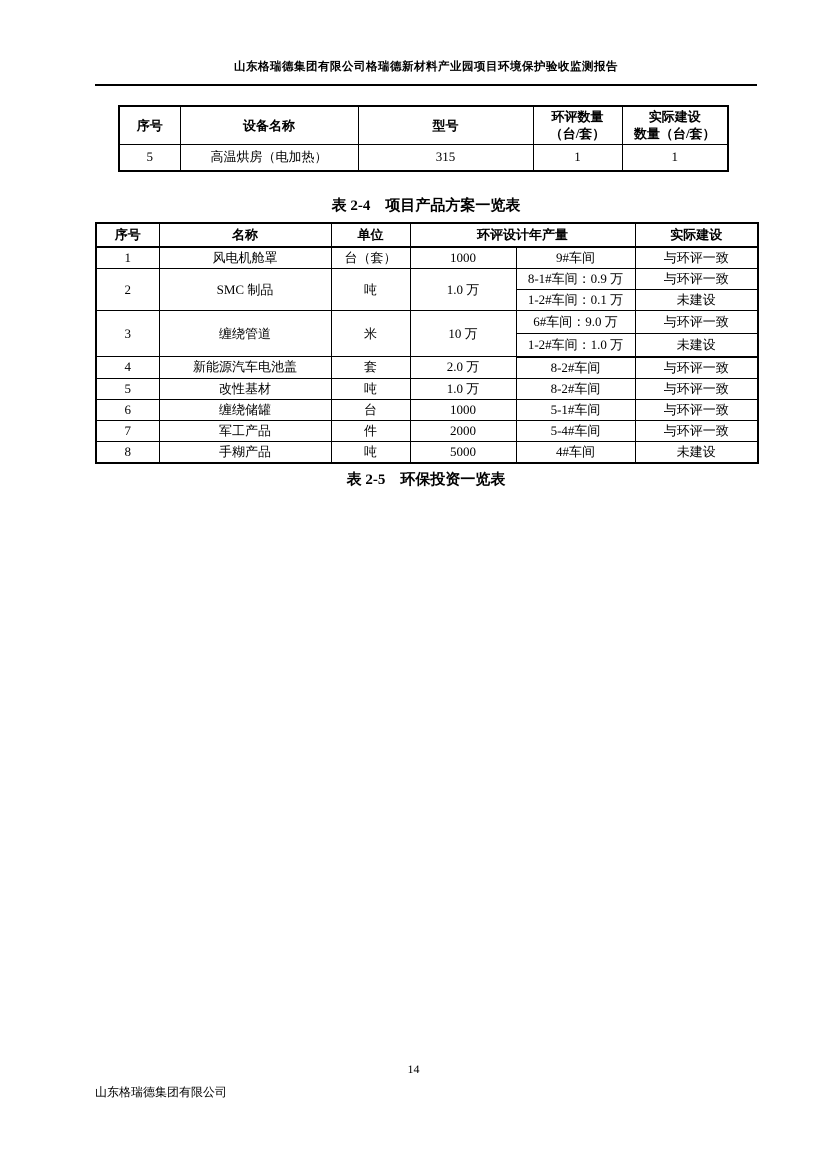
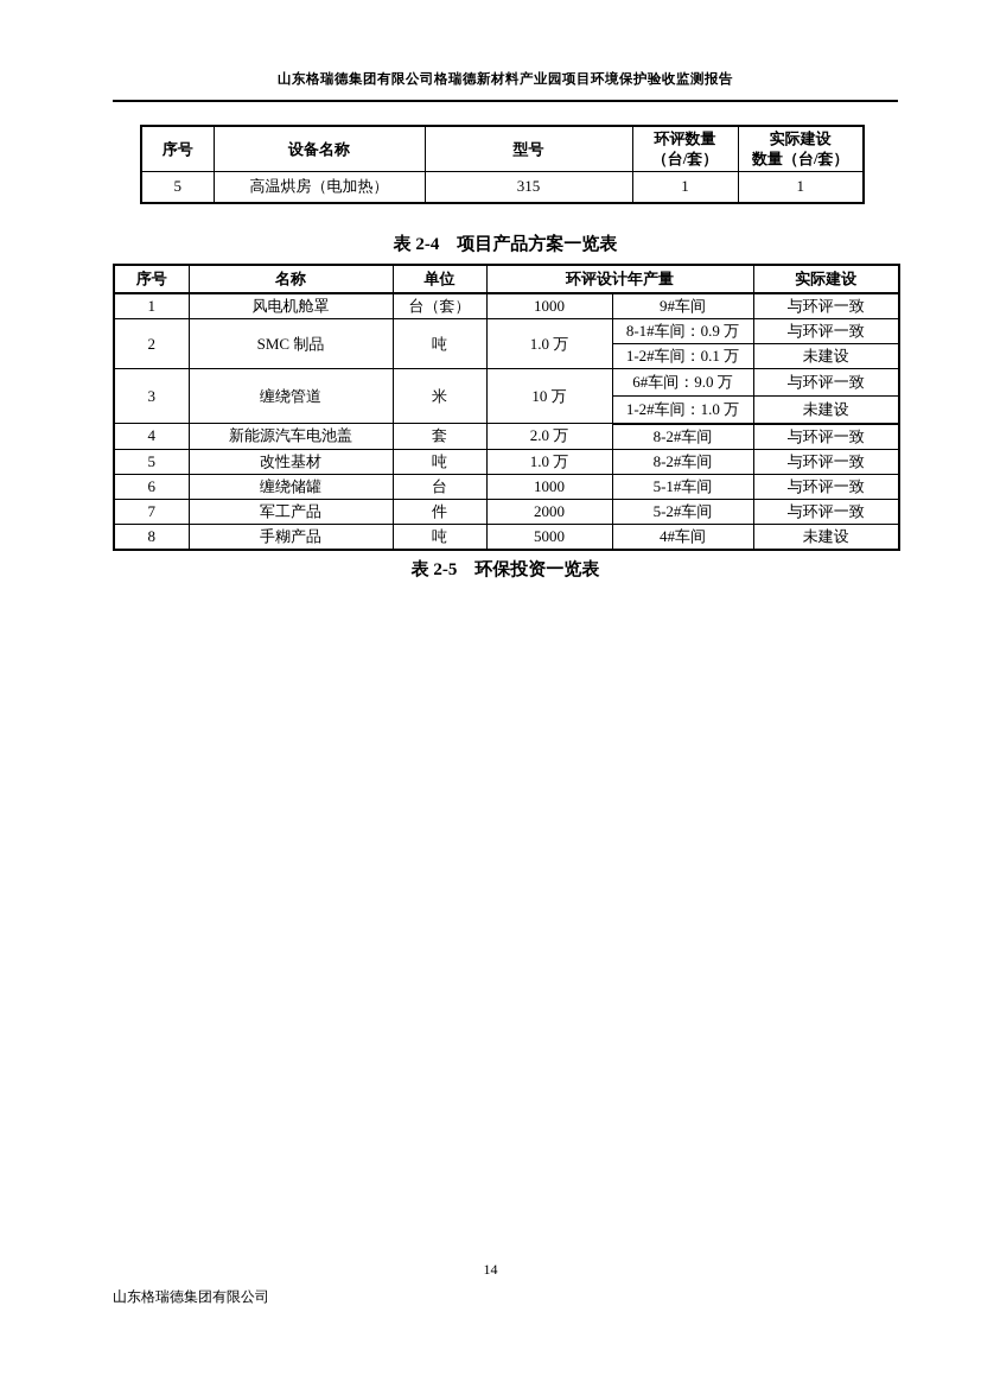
  山东格瑞德集团有限公司格瑞德新材料产业园项目环境保护验收监测报告
  序号	设备名称	型号	环评数量 （台/套）	实际建设 数量（台/套）
  5	高温烘房（电加热）	315	1	1
  表 2-4 项目产品方案一览表
  序号	名称	单位	环评设计年产量	实际建设
  1	风电机舱罩	台（套）	1000	9#车间	与环评一致
  2	SMC 制品	吨	1.0 万	8-1#车间：0.9 万	与环评一致
  1-2#车间：0.1 万	未建设
  3	缠绕管道	米	10 万	6#车间：9.0 万	与环评一致
  1-2#车间：1.0 万	未建设
  4	新能源汽车电池盖	套	2.0 万	8-2#车间	与环评一致
  5	改性基材	吨	1.0 万	8-2#车间	与环评一致
  6	缠绕储罐	台	1000	5-1#车间	与环评一致
- 7	军工产品	件	2000	5-4#车间	与环评一致
+ 7	军工产品	件	2000	5-2#车间	与环评一致
  8	手糊产品	吨	5000	4#车间	未建设
  表 2-5 环保投资一览表
  14
  山东格瑞德集团有限公司
